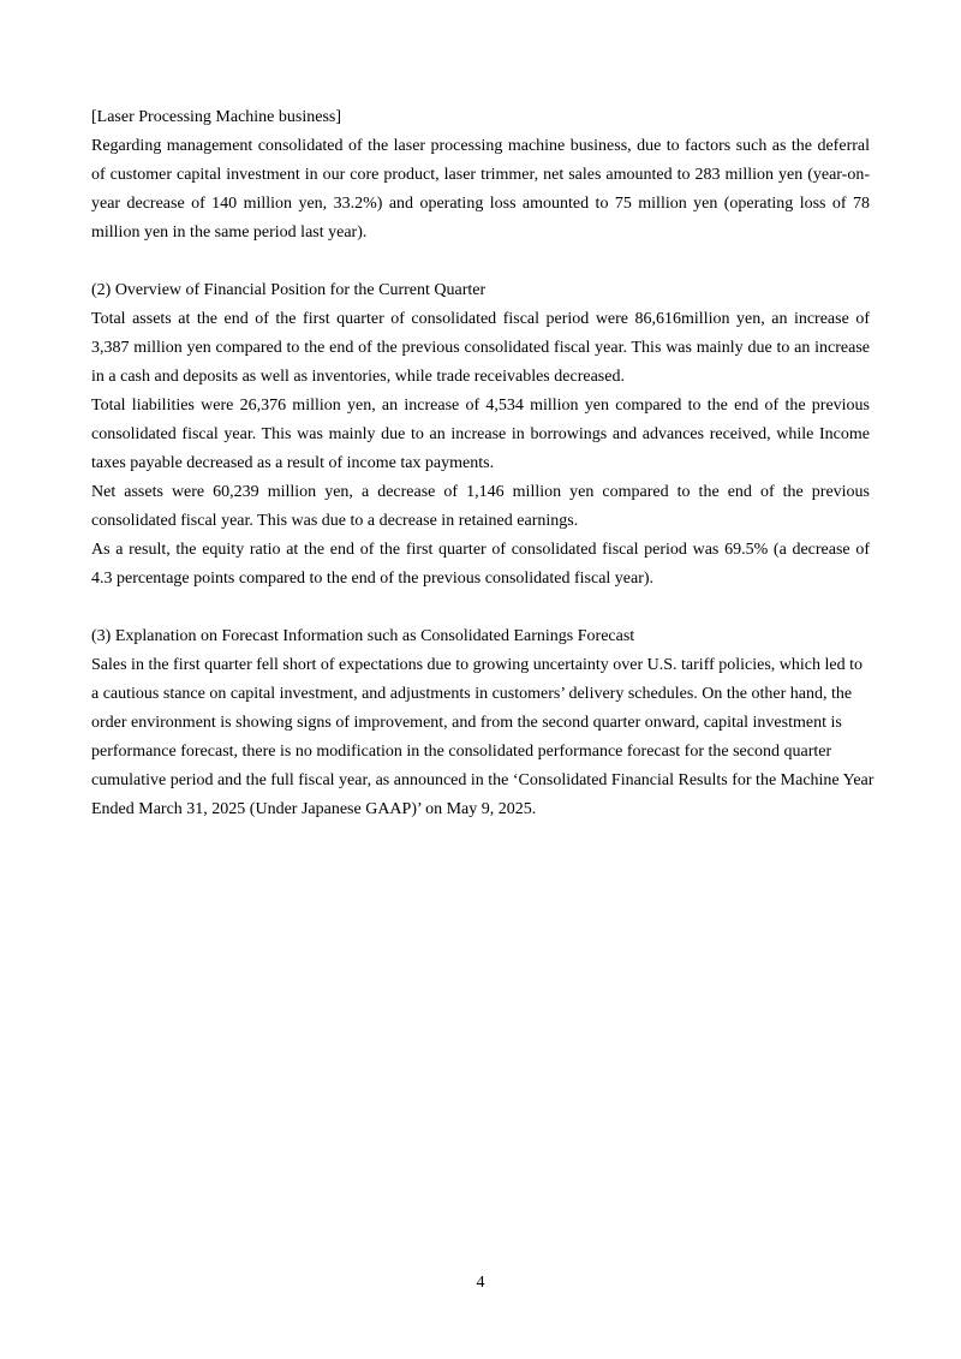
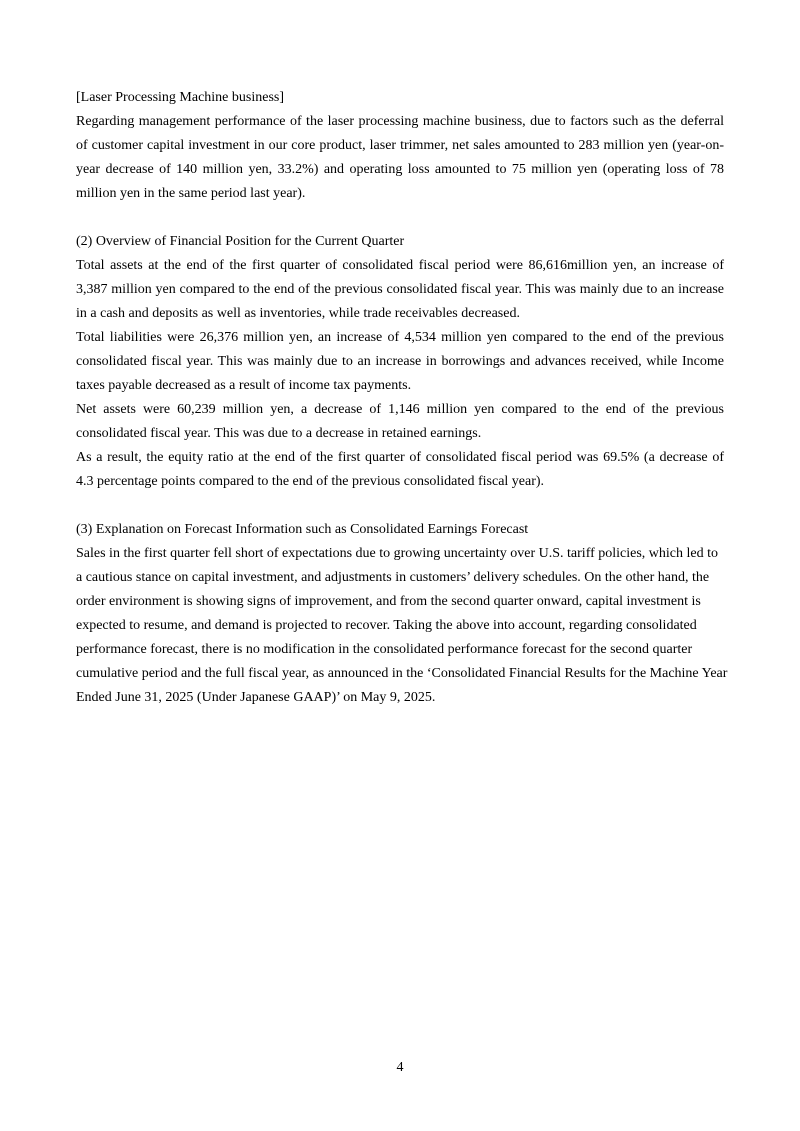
  [Laser Processing Machine business]
- Regarding management consolidated of the laser processing machine business, due to factors such as the deferral
+ Regarding management performance of the laser processing machine business, due to factors such as the deferral
  of customer capital investment in our core product, laser trimmer, net sales amounted to 283 million yen (year-on-
  year decrease of 140 million yen, 33.2%) and operating loss amounted to 75 million yen (operating loss of 78
  million yen in the same period last year).
  (2) Overview of Financial Position for the Current Quarter
  Total assets at the end of the first quarter of consolidated fiscal period were 86,616million yen, an increase of
  3,387 million yen compared to the end of the previous consolidated fiscal year. This was mainly due to an increase
  in a cash and deposits as well as inventories, while trade receivables decreased.
  Total liabilities were 26,376 million yen, an increase of 4,534 million yen compared to the end of the previous
  consolidated fiscal year. This was mainly due to an increase in borrowings and advances received, while Income
  taxes payable decreased as a result of income tax payments.
  Net assets were 60,239 million yen, a decrease of 1,146 million yen compared to the end of the previous
  consolidated fiscal year. This was due to a decrease in retained earnings.
  As a result, the equity ratio at the end of the first quarter of consolidated fiscal period was 69.5% (a decrease of
  4.3 percentage points compared to the end of the previous consolidated fiscal year).
  (3) Explanation on Forecast Information such as Consolidated Earnings Forecast
  Sales in the first quarter fell short of expectations due to growing uncertainty over U.S. tariff policies, which led to
  a cautious stance on capital investment, and adjustments in customers’ delivery schedules. On the other hand, the
  order environment is showing signs of improvement, and from the second quarter onward, capital investment is
+ expected to resume, and demand is projected to recover. Taking the above into account, regarding consolidated
  performance forecast, there is no modification in the consolidated performance forecast for the second quarter
  cumulative period and the full fiscal year, as announced in the ‘Consolidated Financial Results for the Machine Year
- Ended March 31, 2025 (Under Japanese GAAP)’ on May 9, 2025.
+ Ended June 31, 2025 (Under Japanese GAAP)’ on May 9, 2025.
  4
